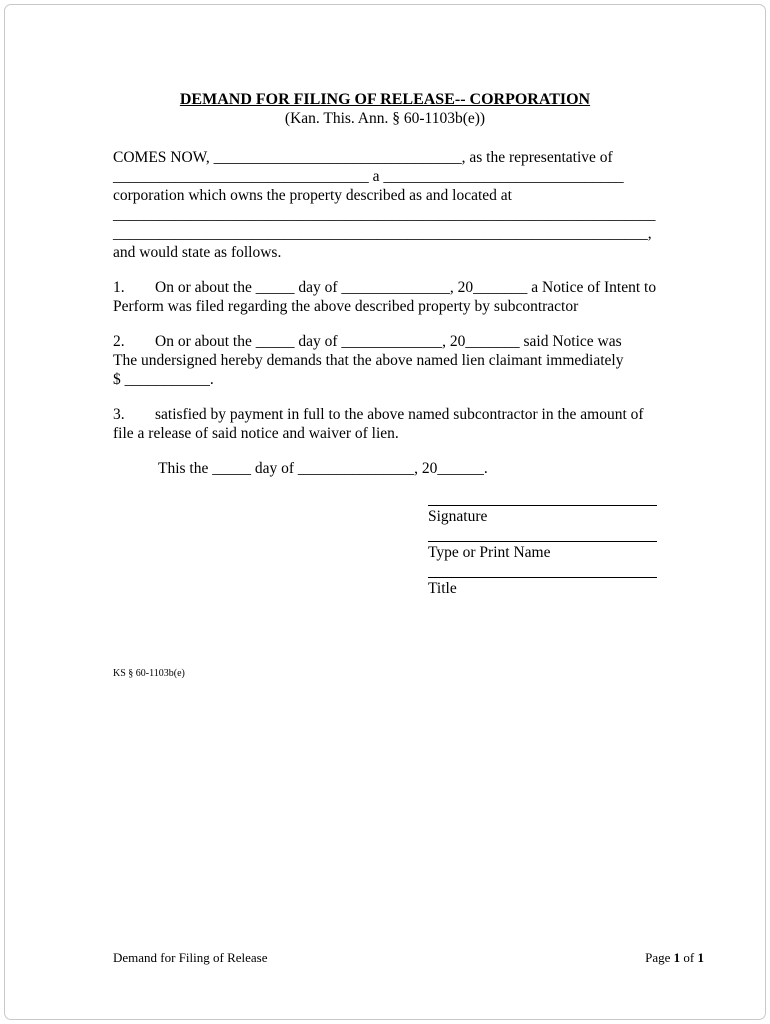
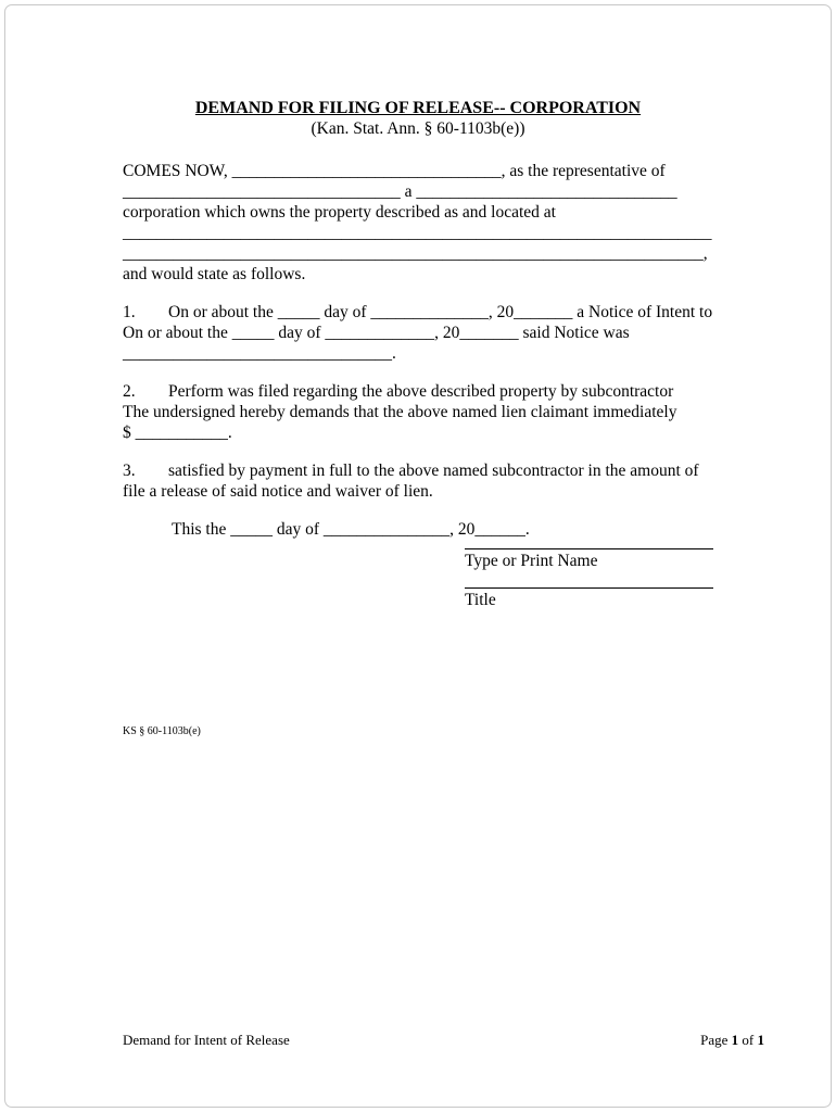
  DEMAND FOR FILING OF RELEASE-- CORPORATION
- (Kan. This. Ann. § 60-1103b(e))
+ (Kan. Stat. Ann. § 60-1103b(e))
  COMES NOW, ________________________________, as the representative of
  _________________________________ a _______________________________
  corporation which owns the property described as and located at
  ______________________________________________________________________
  _____________________________________________________________________,
  and would state as follows.
  1. On or about the _____ day of ______________, 20_______ a Notice of Intent to
- Perform was filed regarding the above described property by subcontractor
+ On or about the _____ day of _____________, 20_______ said Notice was
+ ________________________________.
- 2. On or about the _____ day of _____________, 20_______ said Notice was
+ 2. Perform was filed regarding the above described property by subcontractor
  The undersigned hereby demands that the above named lien claimant immediately
  $ ___________.
  3. satisfied by payment in full to the above named subcontractor in the amount of
  file a release of said notice and waiver of lien.
  This the _____ day of _______________, 20______.
- Signature
  Type or Print Name
  Title
  KS § 60-1103b(e)
- Demand for Filing of Release
+ Demand for Intent of Release
  Page 1 of 1
